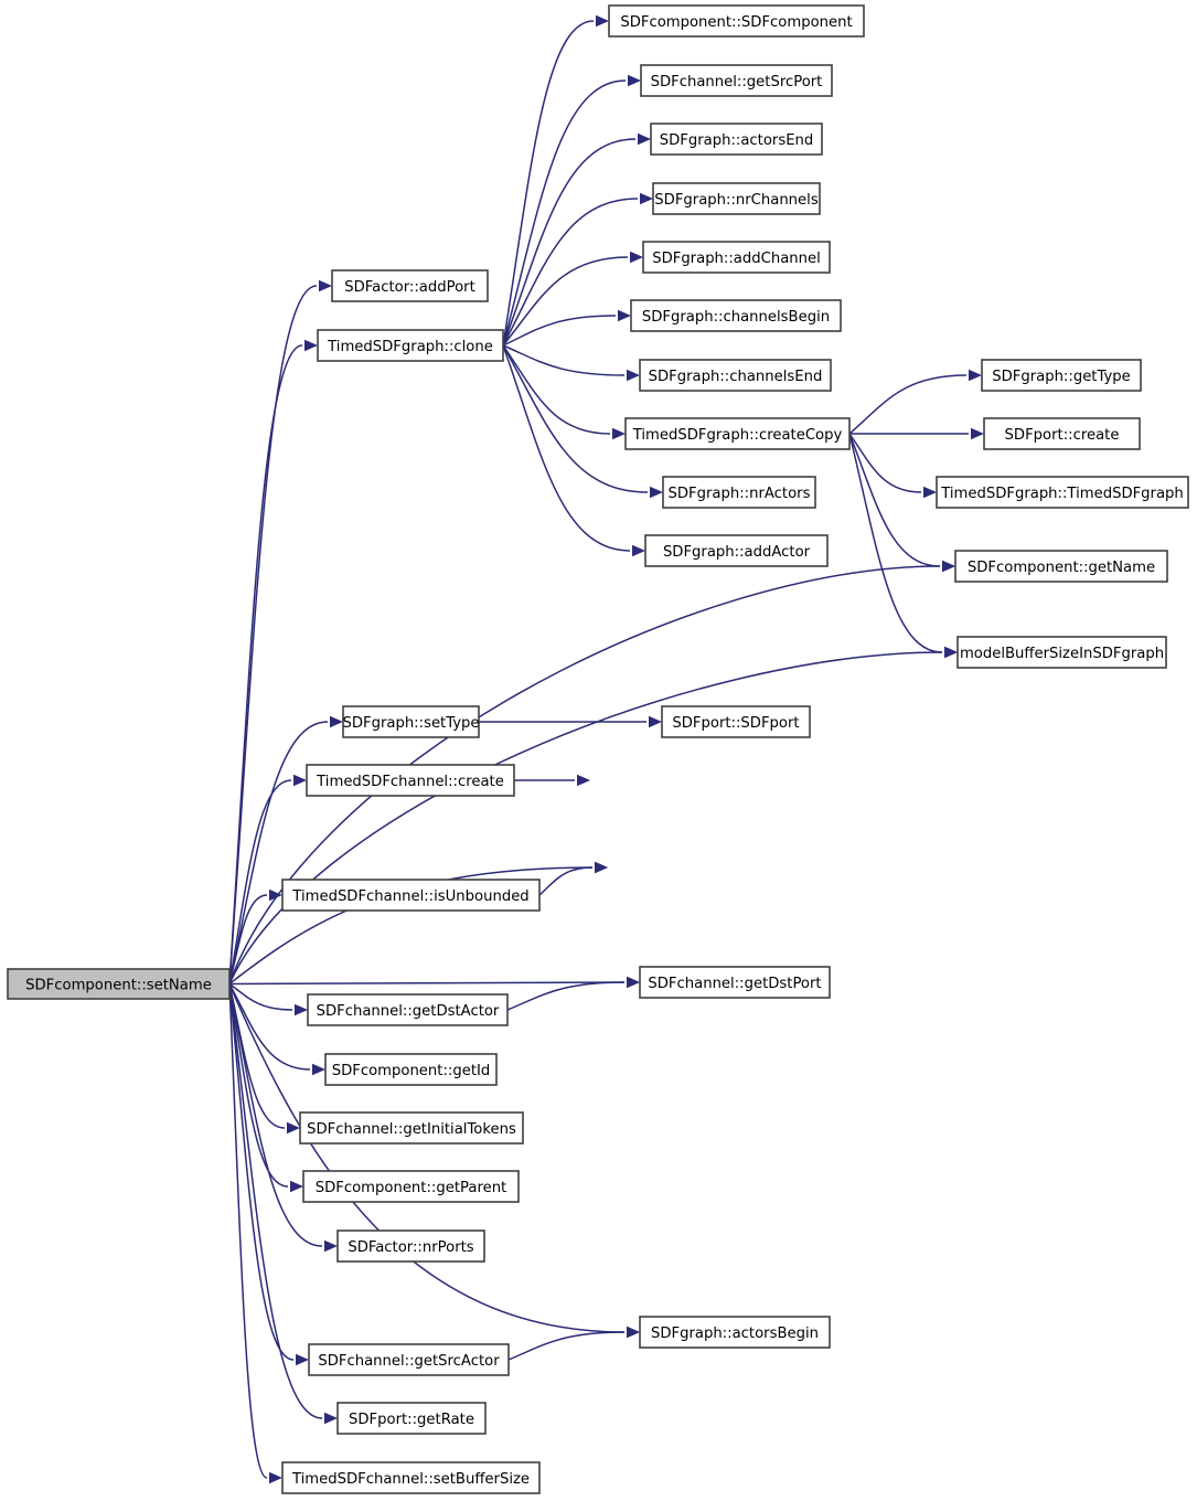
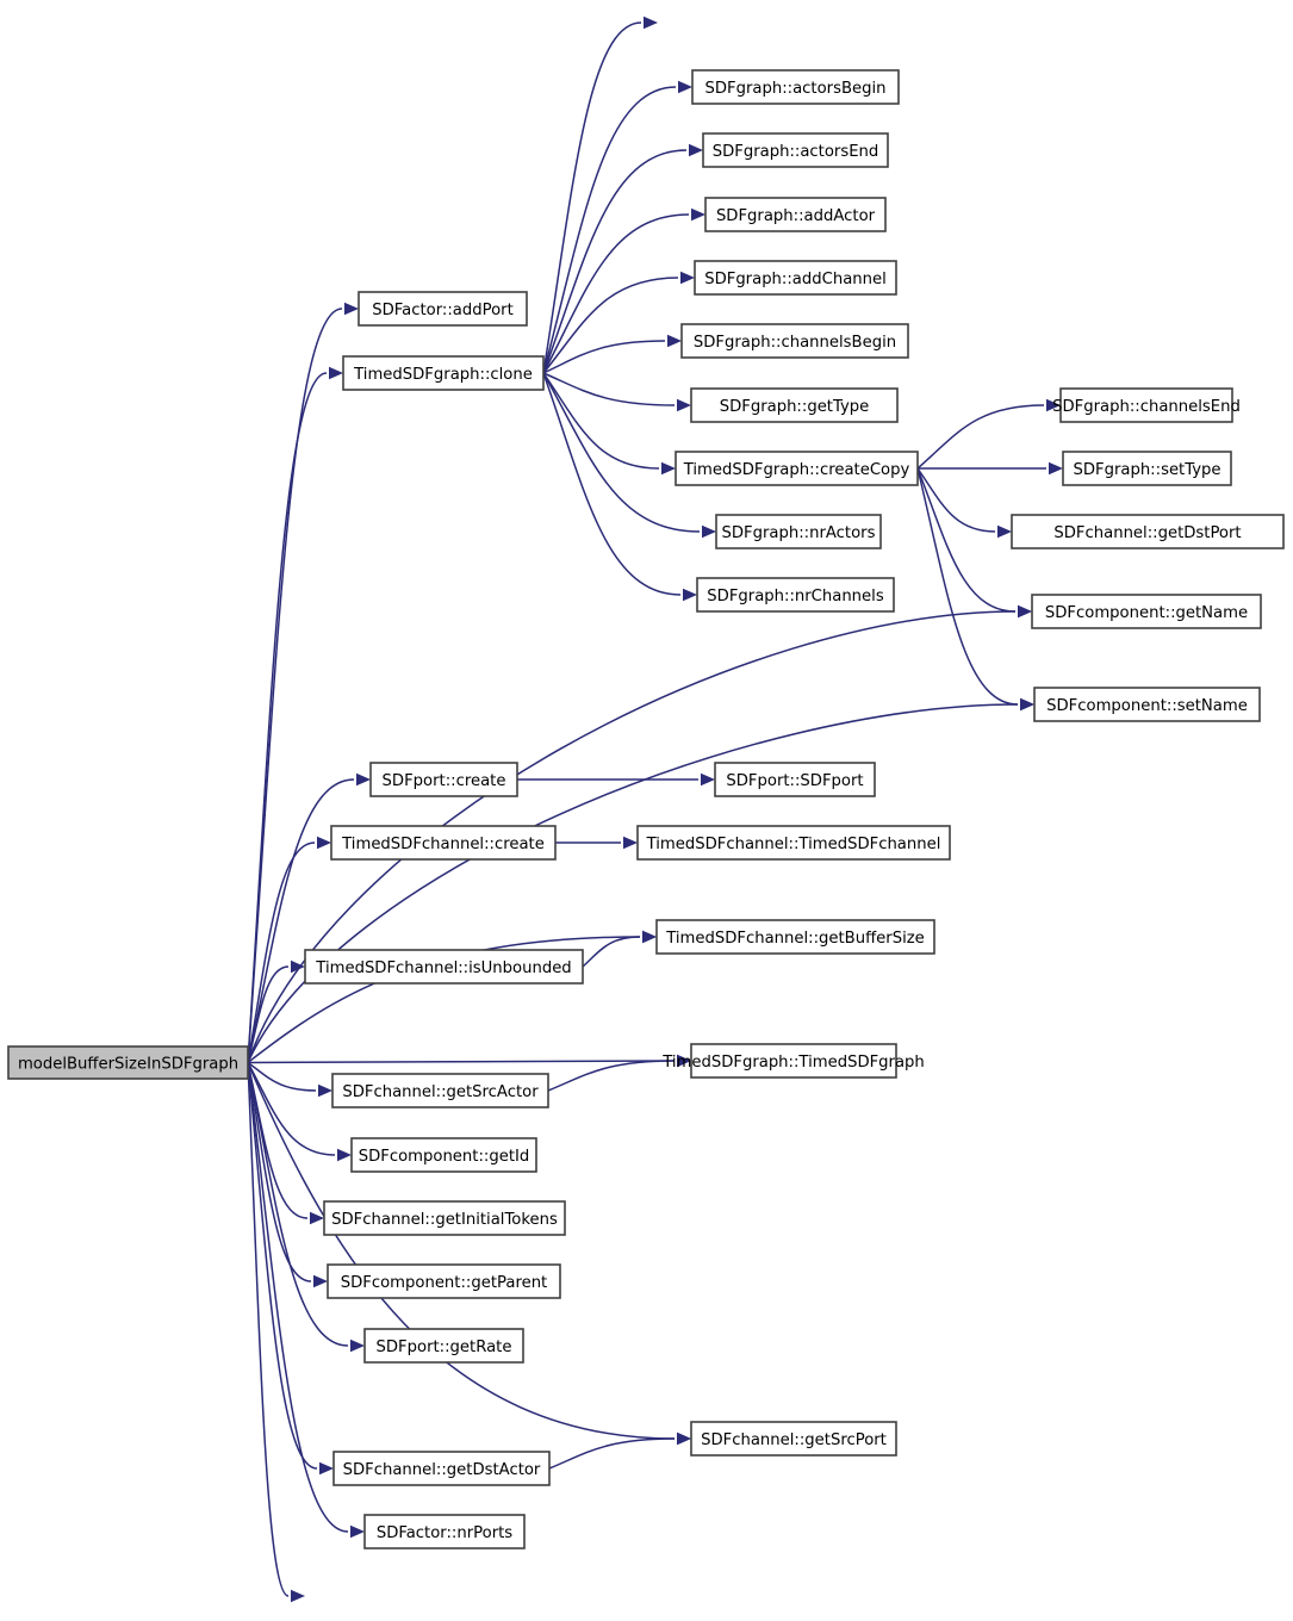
- SDFcomponent::setName
+ modelBufferSizeInSDFgraph
  SDFactor::addPort
  TimedSDFgraph::clone
- SDFcomponent::SDFcomponent
- SDFchannel::getSrcPort
+ SDFgraph::actorsBegin
  SDFgraph::actorsEnd
- SDFgraph::nrChannels
+ SDFgraph::addActor
  SDFgraph::addChannel
  SDFgraph::channelsBegin
- SDFgraph::channelsEnd
+ SDFgraph::getType
  TimedSDFgraph::createCopy
  SDFgraph::nrActors
- SDFgraph::addActor
+ SDFgraph::nrChannels
- SDFgraph::getType
+ SDFgraph::channelsEnd
- SDFport::create
+ SDFgraph::setType
- TimedSDFgraph::TimedSDFgraph
+ SDFchannel::getDstPort
  SDFcomponent::getName
- modelBufferSizeInSDFgraph
+ SDFcomponent::setName
- SDFgraph::setType
+ SDFport::create
  SDFport::SDFport
  TimedSDFchannel::create
+ TimedSDFchannel::TimedSDFchannel
+ TimedSDFchannel::getBufferSize
  TimedSDFchannel::isUnbounded
- SDFchannel::getDstPort
+ TimedSDFgraph::TimedSDFgraph
- SDFchannel::getDstActor
+ SDFchannel::getSrcActor
  SDFcomponent::getId
  SDFchannel::getInitialTokens
  SDFcomponent::getParent
- SDFactor::nrPorts
+ SDFport::getRate
- SDFgraph::actorsBegin
+ SDFchannel::getSrcPort
- SDFchannel::getSrcActor
+ SDFchannel::getDstActor
- SDFport::getRate
+ SDFactor::nrPorts
- TimedSDFchannel::setBufferSize
